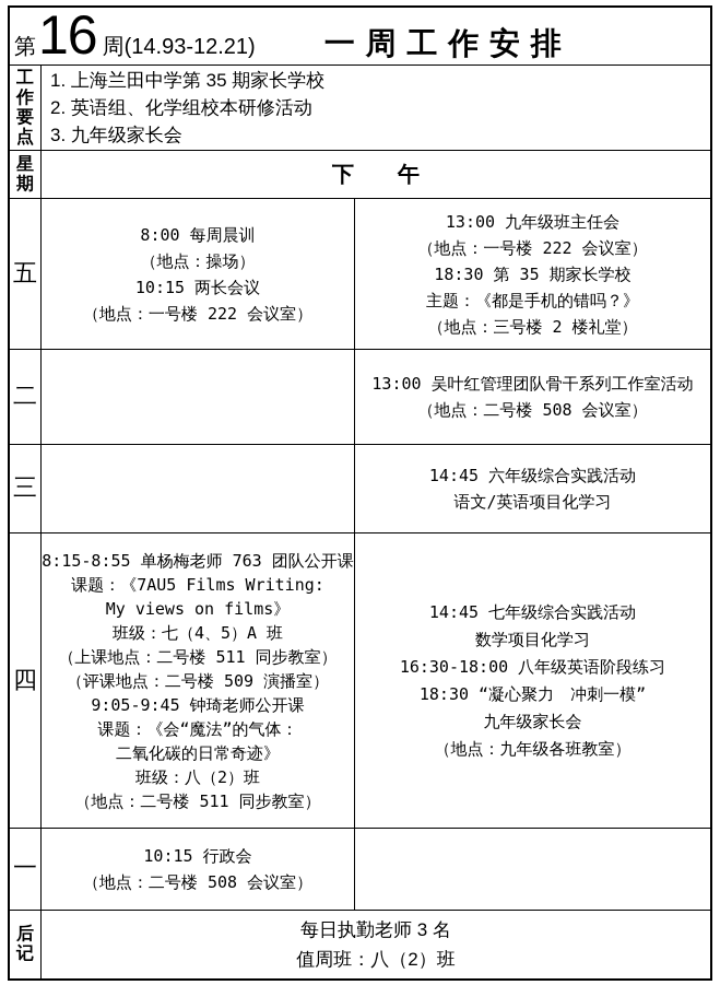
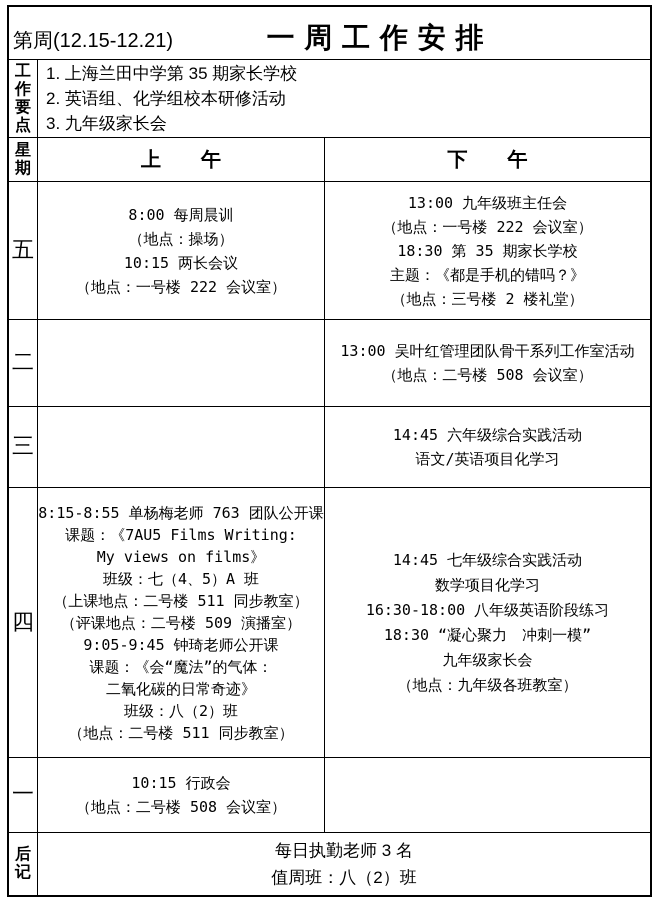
  第
- 16
- 周(14.93-12.21)
+ 周(12.15-12.21)
  一 周 工 作 安 排
  工作要点
  1. 上海兰田中学第 35 期家长学校
  2. 英语组、化学组校本研修活动
  3. 九年级家长会
  星期
+ 上 午
  下 午
  五
  8:00 每周晨训
  （地点：操场）
  10:15 两长会议
  （地点：一号楼 222 会议室）
  13:00 九年级班主任会
  （地点：一号楼 222 会议室）
  18:30 第 35 期家长学校
  主题：《都是手机的错吗？》
  （地点：三号楼 2 楼礼堂）
  二
  13:00 吴叶红管理团队骨干系列工作室活动
  （地点：二号楼 508 会议室）
  三
  14:45 六年级综合实践活动
  语文/英语项目化学习
  四
  8:15-8:55 单杨梅老师 763 团队公开课
  课题：《7AU5 Films Writing:
  My views on films》
  班级：七（4、5）A 班
  （上课地点：二号楼 511 同步教室）
  （评课地点：二号楼 509 演播室）
  9:05-9:45 钟琦老师公开课
  课题：《会“魔法”的气体：
  二氧化碳的日常奇迹》
  班级：八（2）班
  （地点：二号楼 511 同步教室）
  14:45 七年级综合实践活动
  数学项目化学习
  16:30-18:00 八年级英语阶段练习
  18:30 “凝心聚力 冲刺一模”
  九年级家长会
  （地点：九年级各班教室）
  一
  10:15 行政会
  （地点：二号楼 508 会议室）
  后记
  每日执勤老师 3 名
  值周班：八（2）班
